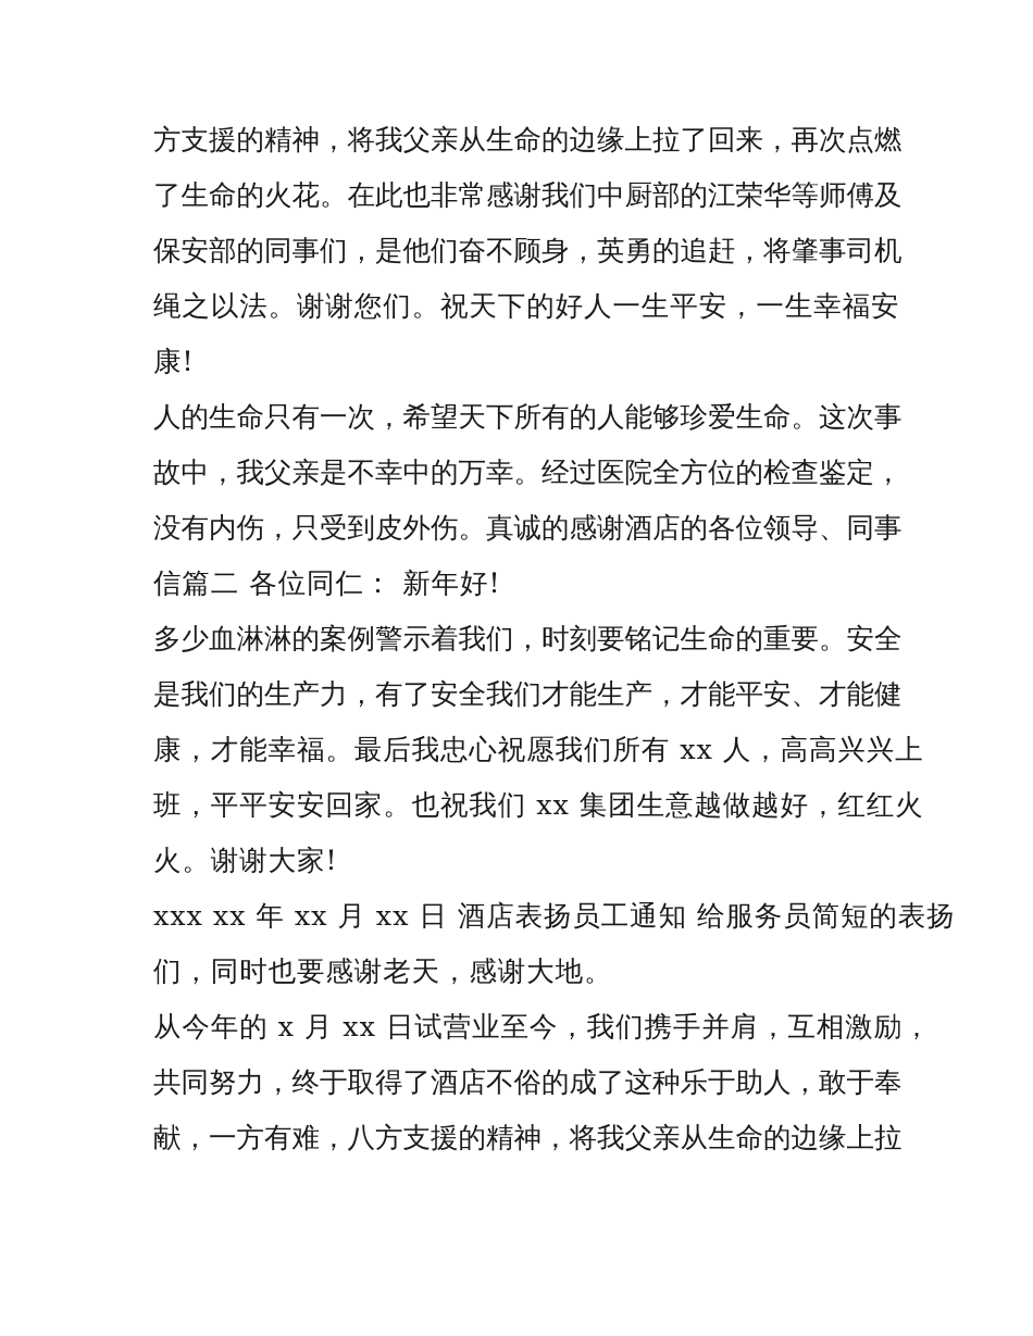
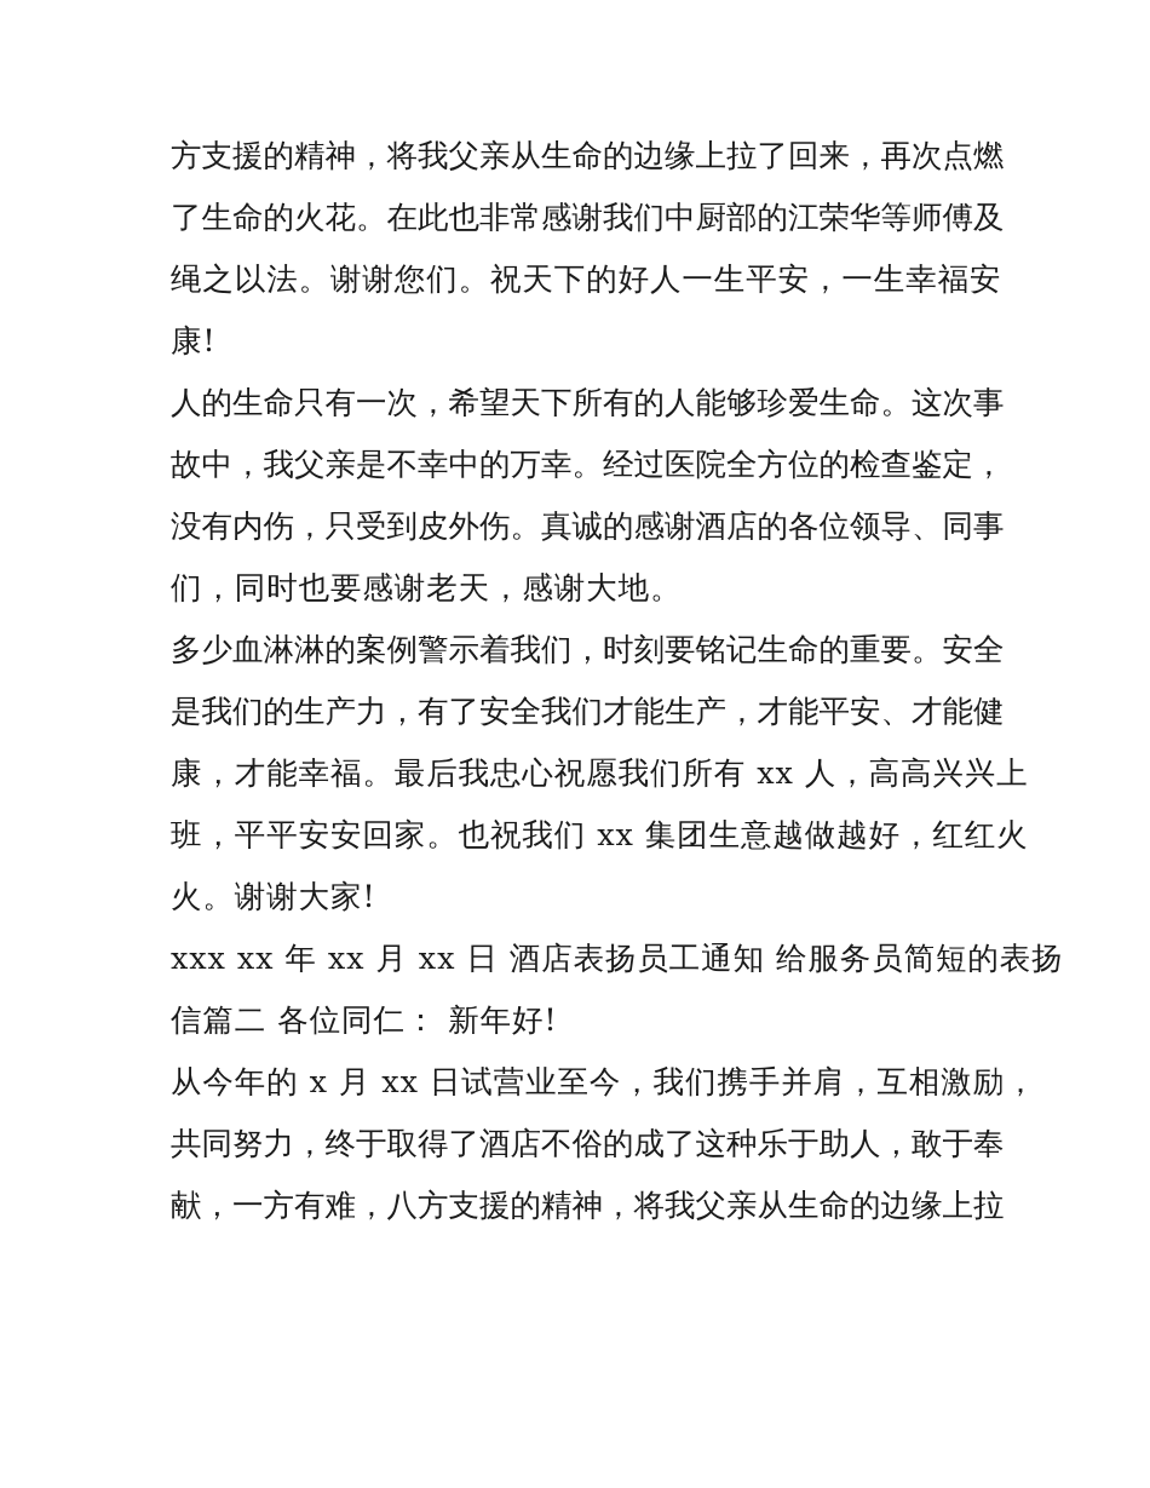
  方支援的精神，将我父亲从生命的边缘上拉了回来，再次点燃
  了生命的火花。在此也非常感谢我们中厨部的江荣华等师傅及
- 保安部的同事们，是他们奋不顾身，英勇的追赶，将肇事司机
  绳之以法。谢谢您们。祝天下的好人一生平安，一生幸福安
  康!
  人的生命只有一次，希望天下所有的人能够珍爱生命。这次事
  故中，我父亲是不幸中的万幸。经过医院全方位的检查鉴定，
  没有内伤，只受到皮外伤。真诚的感谢酒店的各位领导、同事
- 信篇二 各位同仁： 新年好!
+ 们，同时也要感谢老天，感谢大地。
  多少血淋淋的案例警示着我们，时刻要铭记生命的重要。安全
  是我们的生产力，有了安全我们才能生产，才能平安、才能健
  康，才能幸福。最后我忠心祝愿我们所有 xx 人，高高兴兴上
  班，平平安安回家。也祝我们 xx 集团生意越做越好，红红火
  火。谢谢大家!
  xxx xx 年 xx 月 xx 日 酒店表扬员工通知 给服务员简短的表扬
- 们，同时也要感谢老天，感谢大地。
+ 信篇二 各位同仁： 新年好!
  从今年的 x 月 xx 日试营业至今，我们携手并肩，互相激励，
  共同努力，终于取得了酒店不俗的成了这种乐于助人，敢于奉
  献，一方有难，八方支援的精神，将我父亲从生命的边缘上拉
